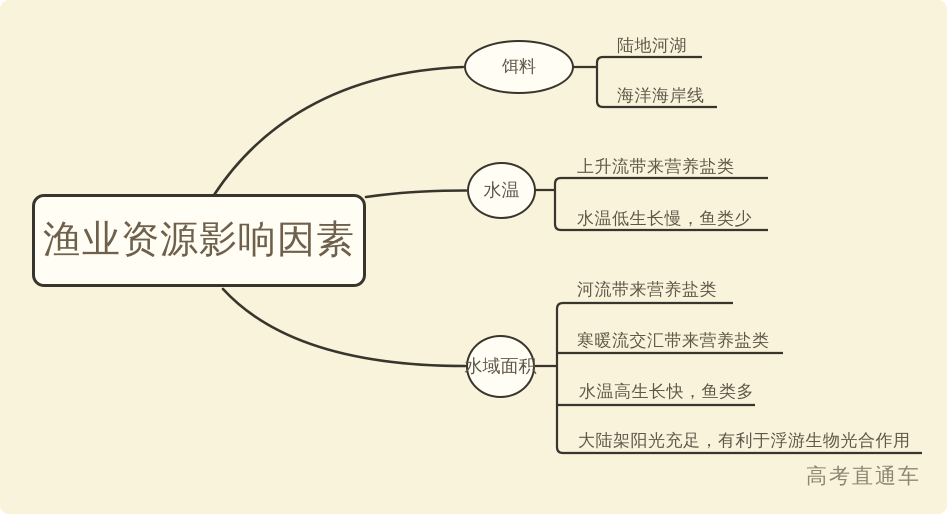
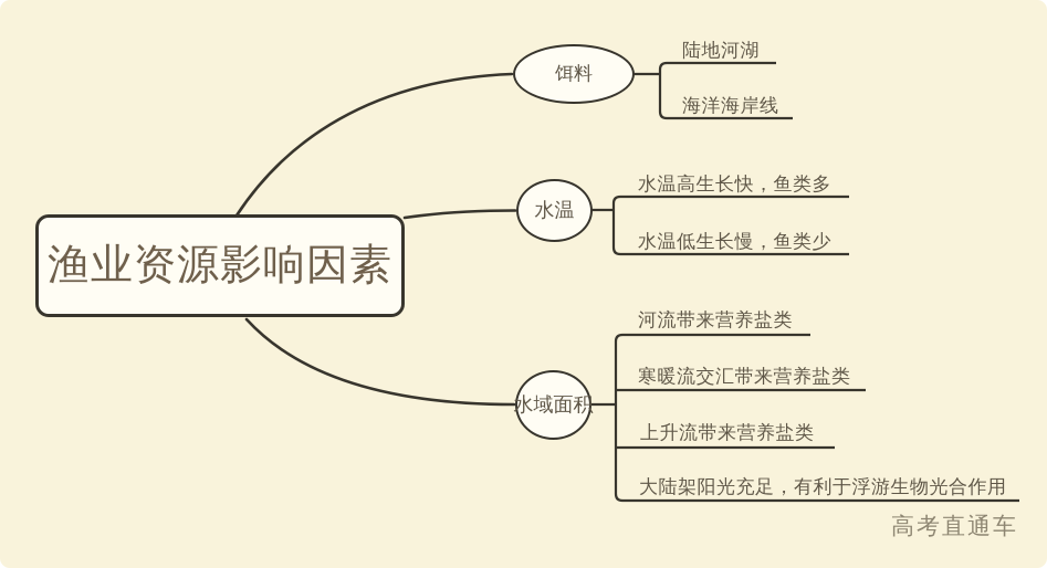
  渔业资源影响因素
  饵料
  水温
  水域面积
  陆地河湖
  海洋海岸线
- 上升流带来营养盐类
+ 水温高生长快，鱼类多
  水温低生长慢，鱼类少
  河流带来营养盐类
  寒暖流交汇带来营养盐类
- 水温高生长快，鱼类多
+ 上升流带来营养盐类
  大陆架阳光充足，有利于浮游生物光合作用
  高考直通车
